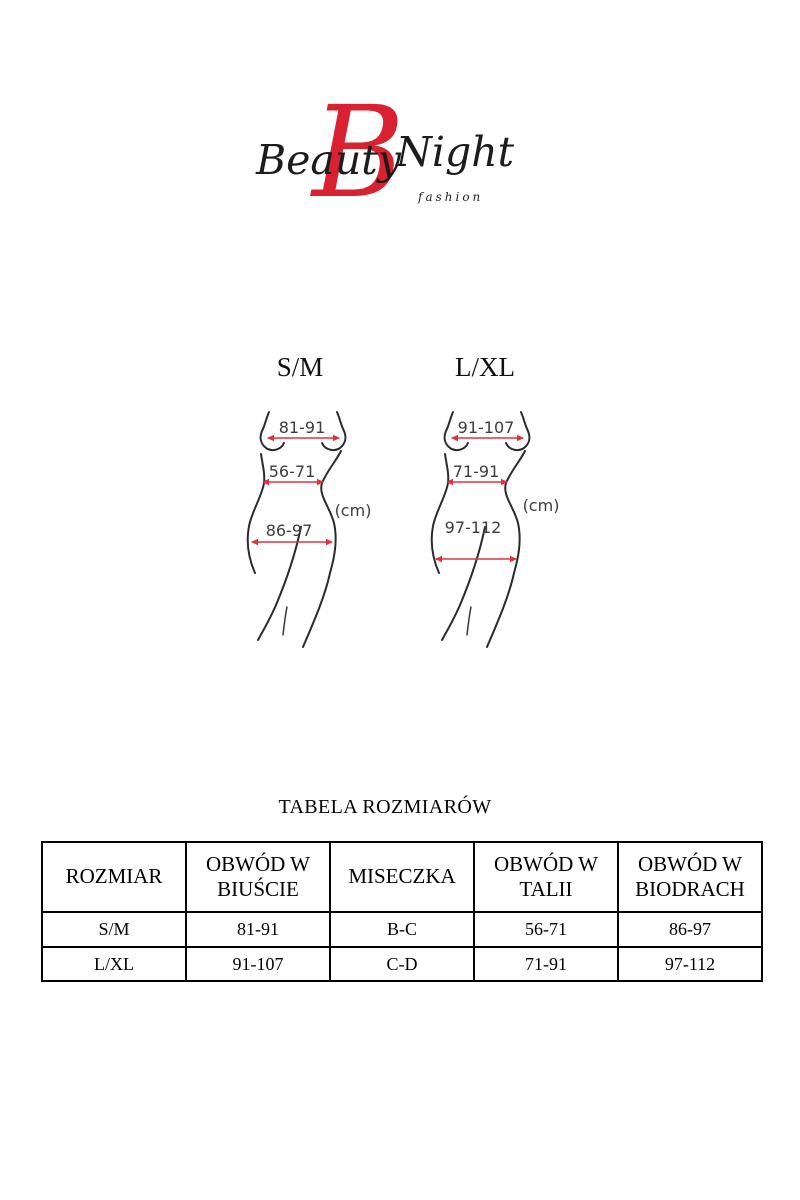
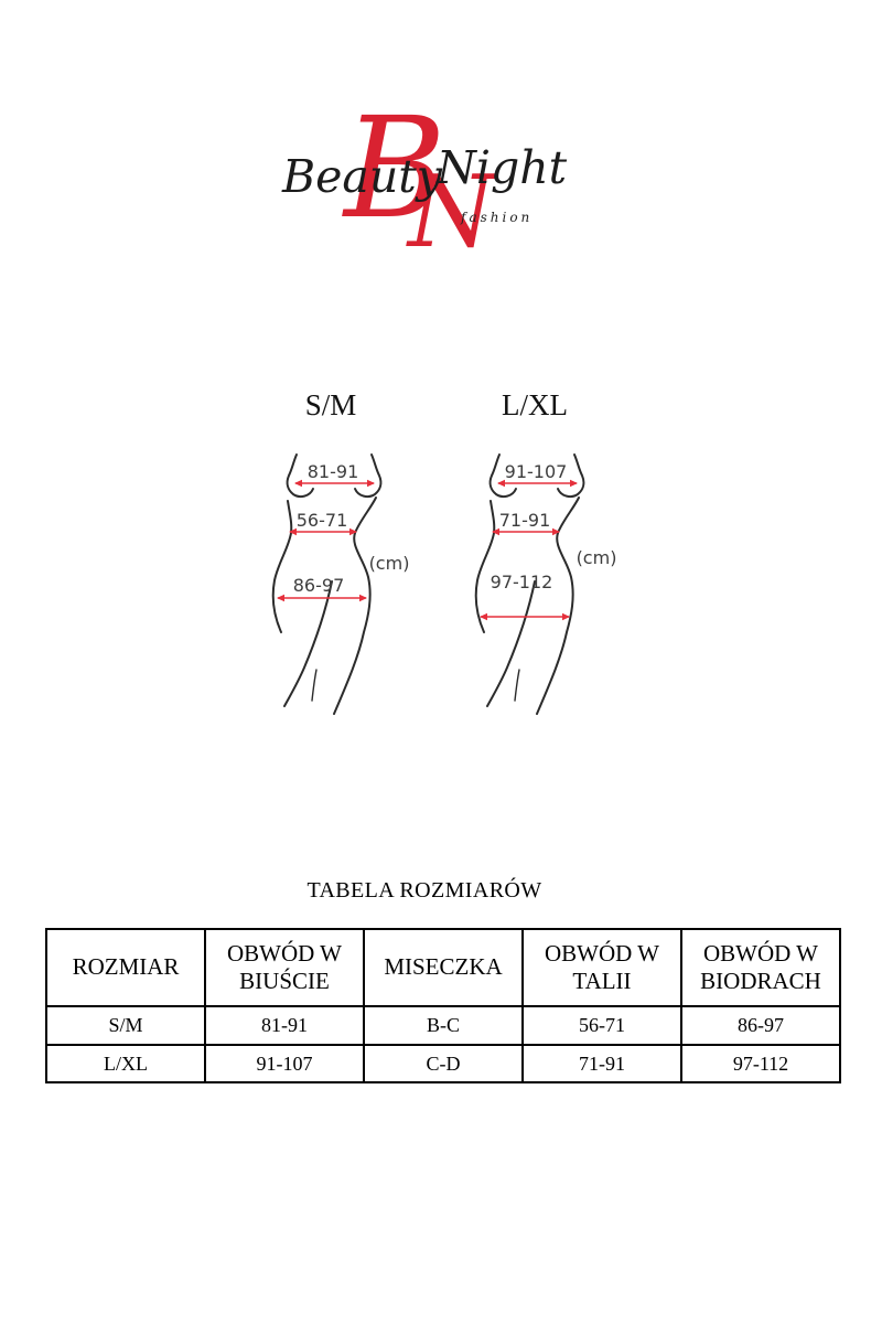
  B
+ N
  Beauty
  Night
  fashion
  S/M
  L/XL
  81-91
  56-71
  86-97
  (cm)
  91-107
  71-91
  97-112
  (cm)
  TABELA ROZMIARÓW
  ROZMIAR	OBWÓD W BIUŚCIE	MISECZKA	OBWÓD W TALII	OBWÓD W BIODRACH
  S/M	81-91	B-C	56-71	86-97
  L/XL	91-107	C-D	71-91	97-112
